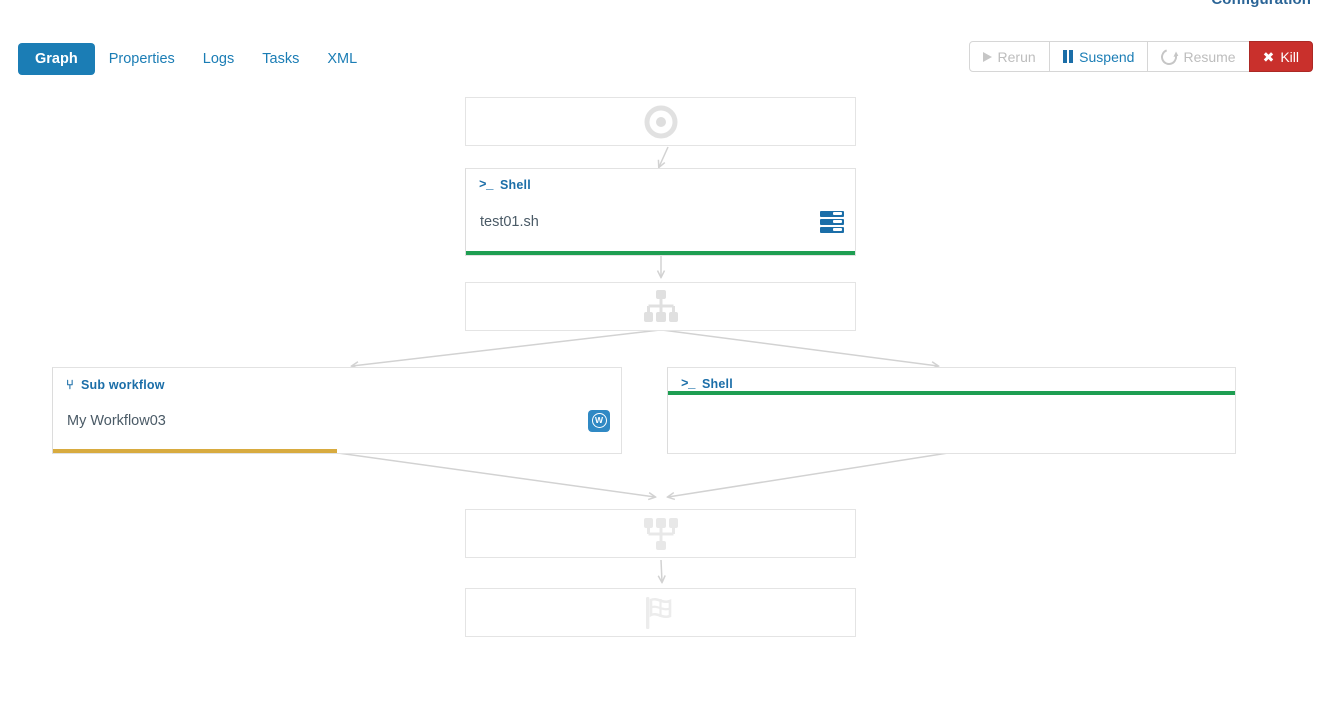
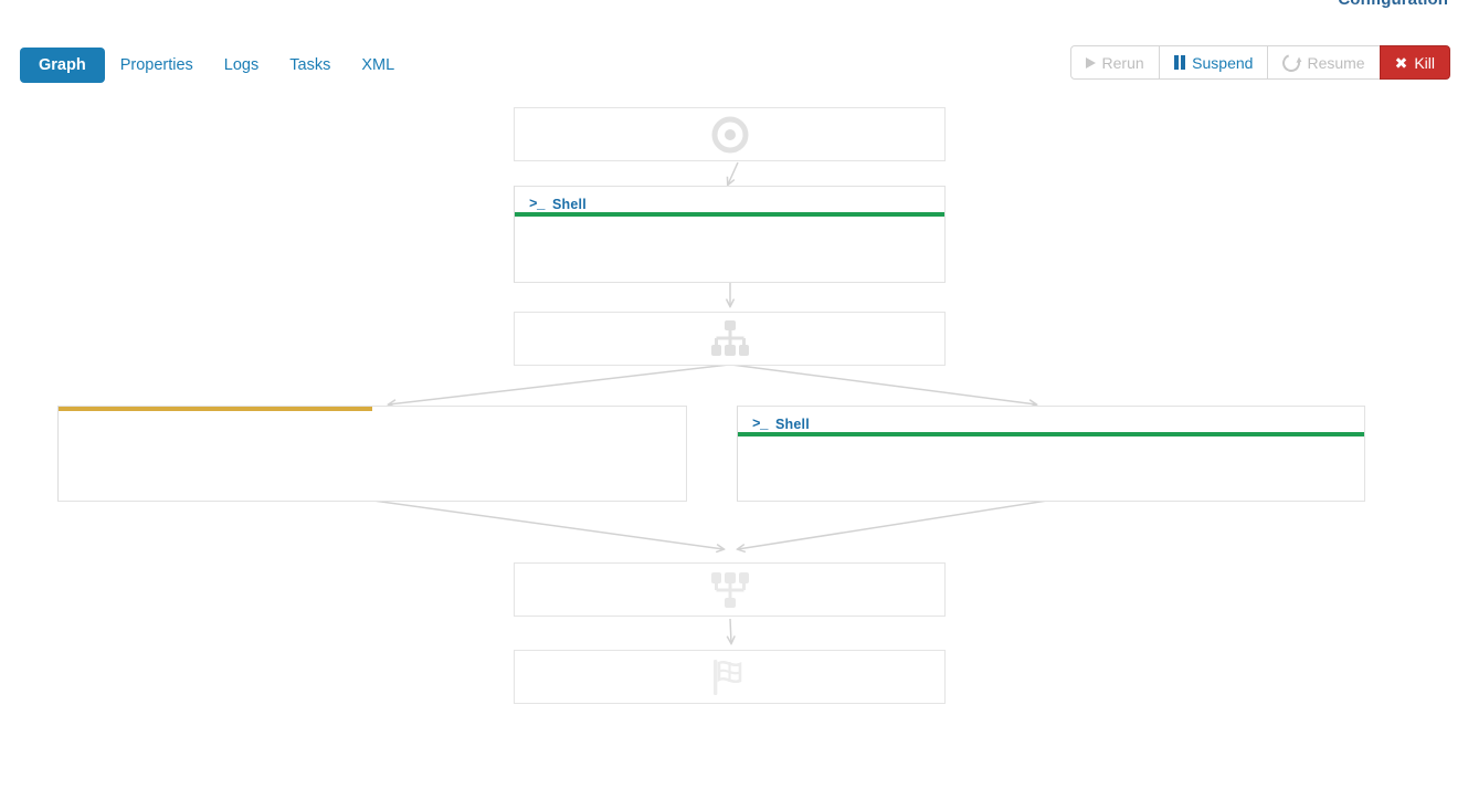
  Graph
  Properties
  Logs
  Tasks
  XML
  Rerun
  Suspend
  Resume
  ✖
  Kill
  >_
  Shell
- test01.sh
- ⑂
- Sub workflow
- My Workflow03
- W
  >_
  Shell
